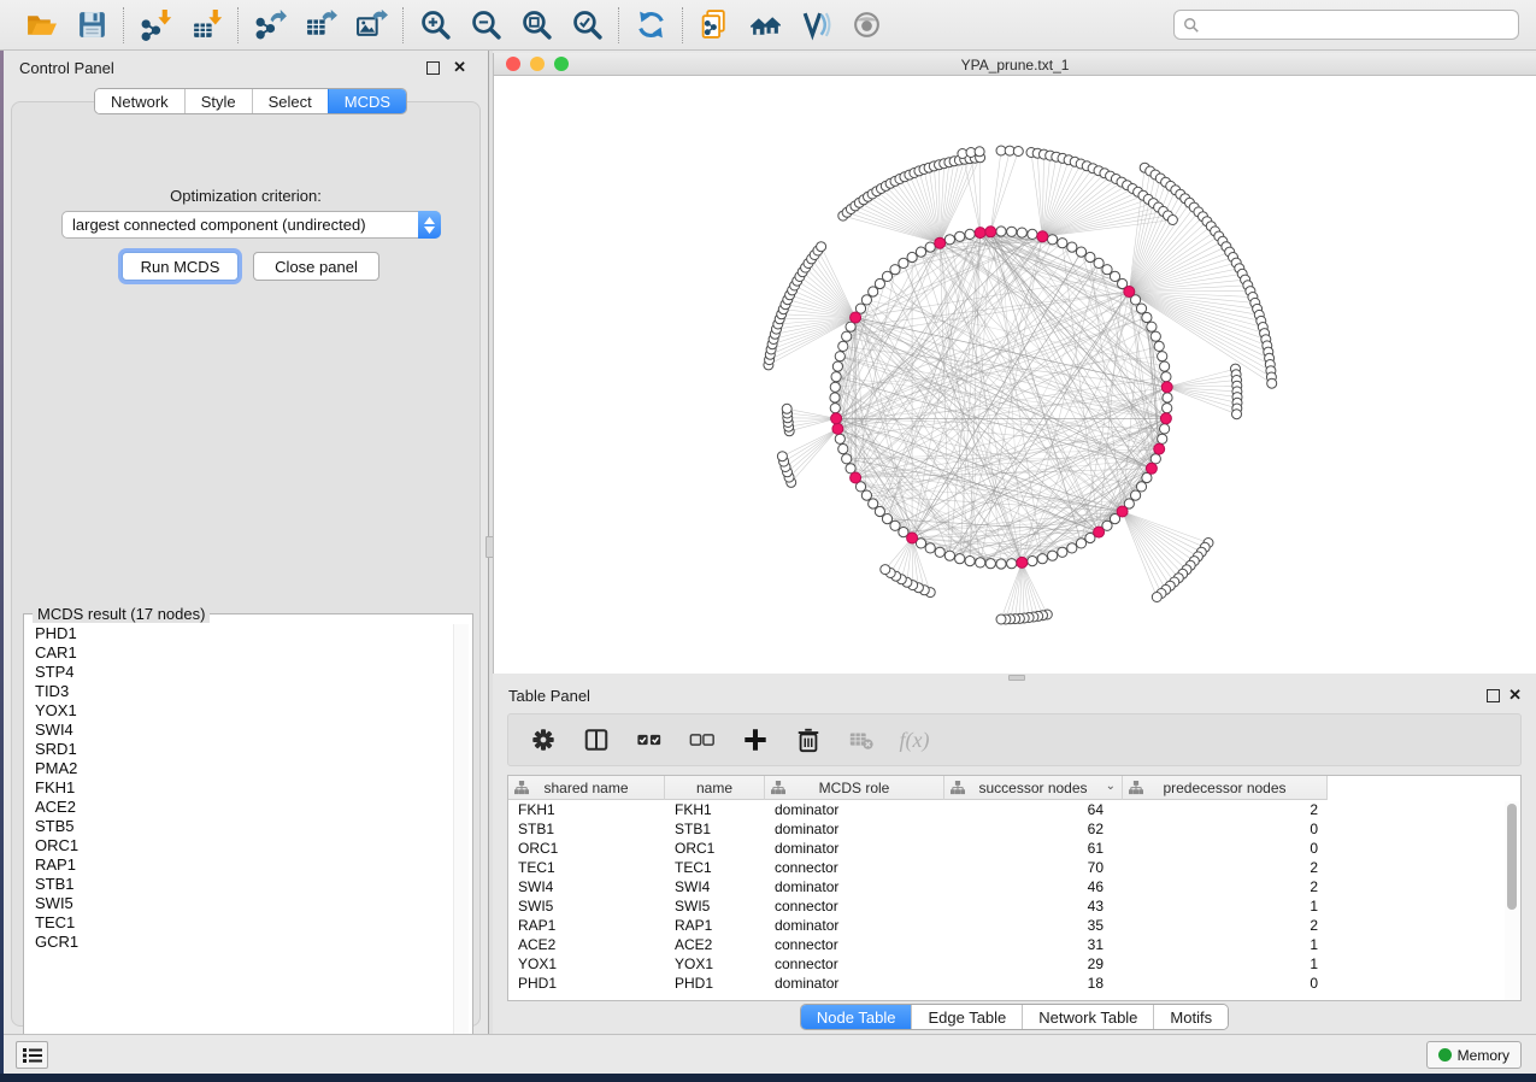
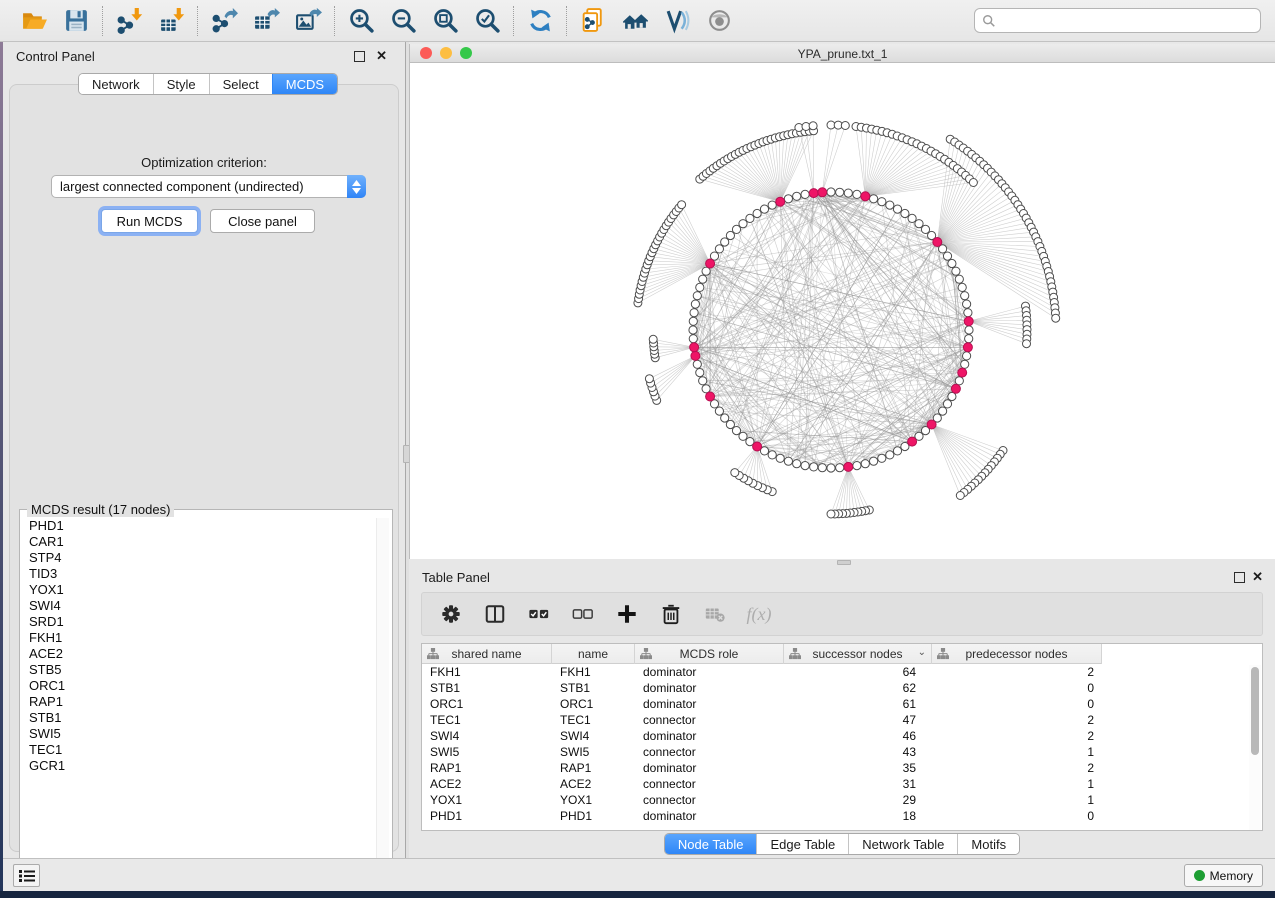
  Control Panel
  ✕
  Optimization criterion:
  largest connected component (undirected)
  Run MCDS
  Close panel
  MCDS result (17 nodes)
  PHD1
  CAR1
  STP4
  TID3
  YOX1
  SWI4
  SRD1
- PMA2
  FKH1
  ACE2
  STB5
  ORC1
  RAP1
  STB1
  SWI5
  TEC1
  GCR1
  Network
  Style
  Select
  MCDS
  YPA_prune.txt_1
  Table Panel
  ✕
  f(x)
  shared name
  name
  MCDS role
  successor nodes
  ⌄
  predecessor nodes
  FKH1
  FKH1
  dominator
  64
  2
  STB1
  STB1
  dominator
  62
  0
  ORC1
  ORC1
  dominator
  61
  0
  TEC1
  TEC1
  connector
- 70
+ 47
  2
  SWI4
  SWI4
  dominator
  46
  2
  SWI5
  SWI5
  connector
  43
  1
  RAP1
  RAP1
  dominator
  35
  2
  ACE2
  ACE2
  connector
  31
  1
  YOX1
  YOX1
  connector
  29
  1
  PHD1
  PHD1
  dominator
  18
  0
  Node Table
  Edge Table
  Network Table
  Motifs
  Memory
